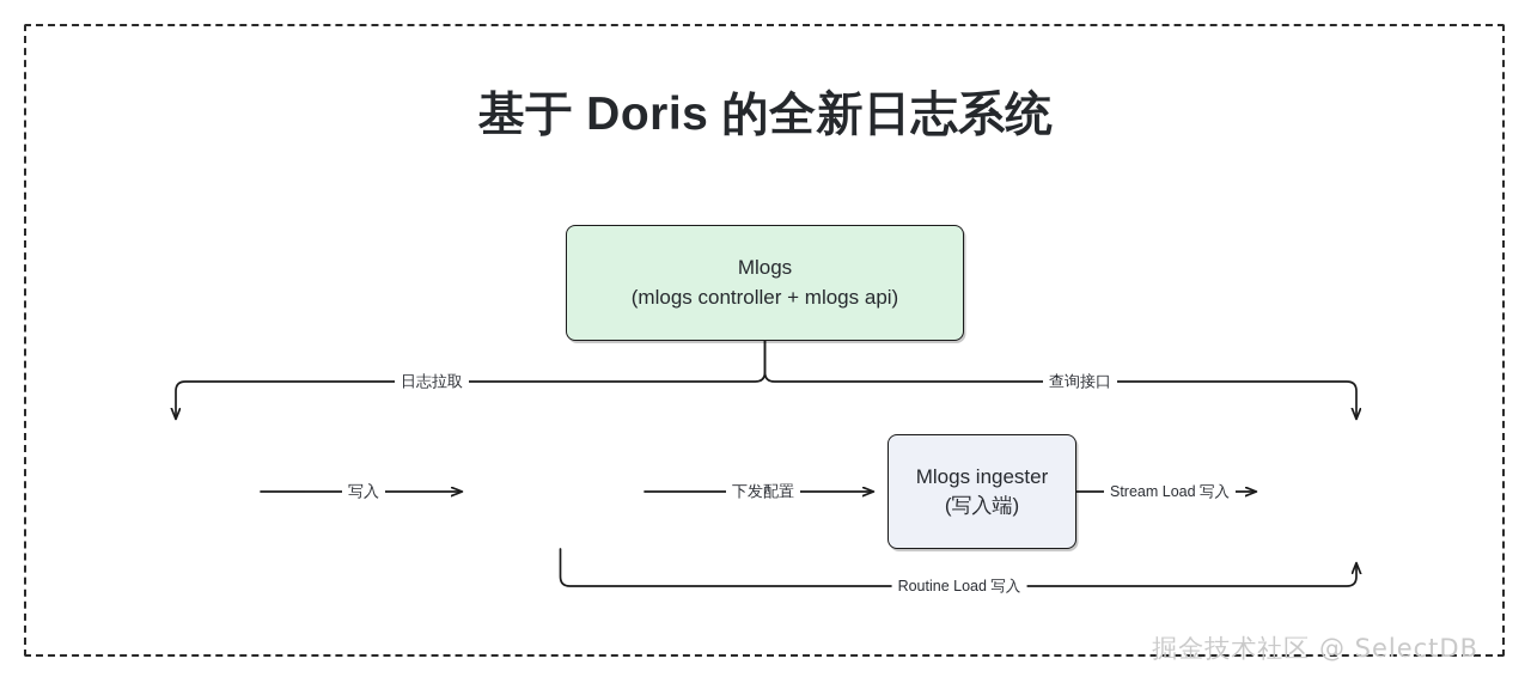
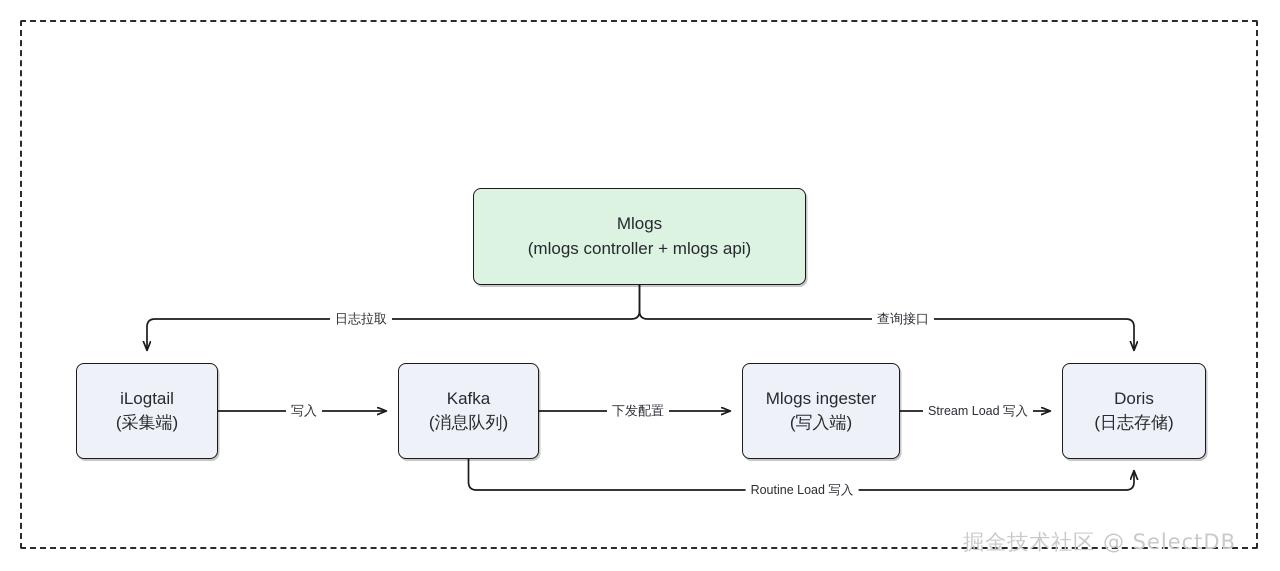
- 基于 Doris 的全新日志系统
  Mlogs
  (mlogs controller + mlogs api)
+ iLogtail
+ (采集端)
+ Kafka
+ (消息队列)
  Mlogs ingester
  (写入端)
+ Doris
+ (日志存储)
  日志拉取
  查询接口
  写入
  下发配置
  Stream Load 写入
  Routine Load 写入
  掘金技术社区 @ SelectDB
